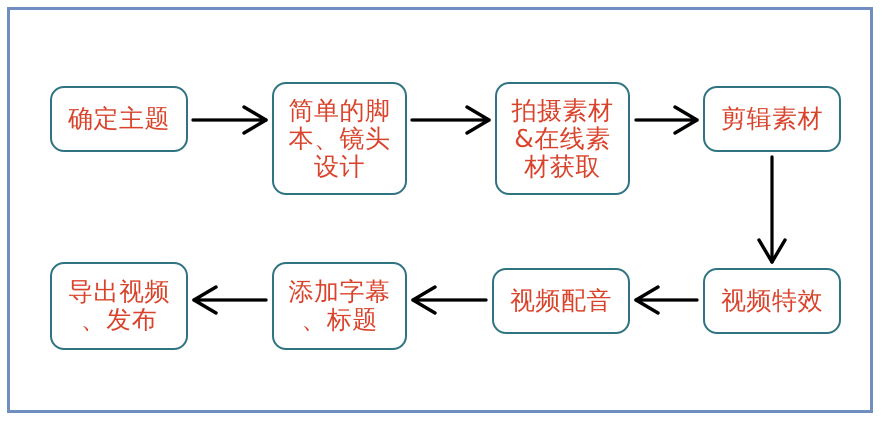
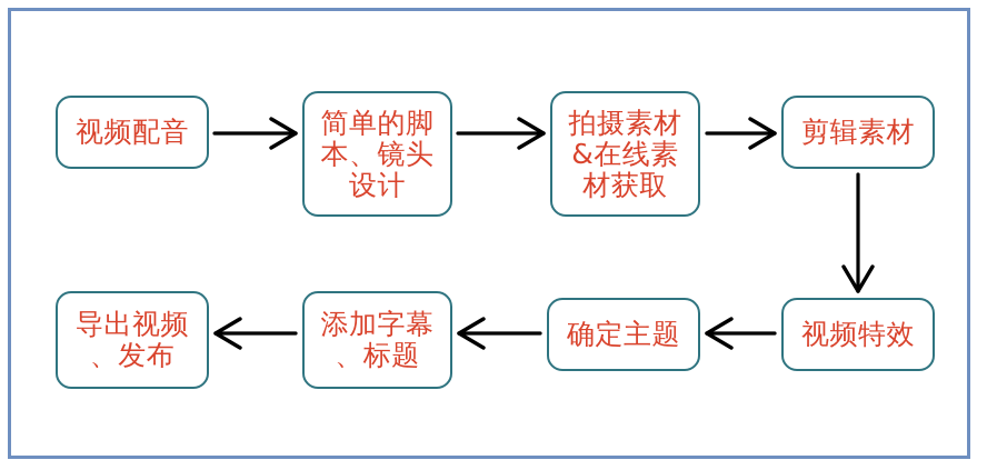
- 确定主题
+ 视频配音
  简单的脚
  本、镜头
  设计
  拍摄素材
  &在线素
  材获取
  剪辑素材
  视频特效
- 视频配音
+ 确定主题
  添加字幕
  、标题
  导出视频
  、发布
